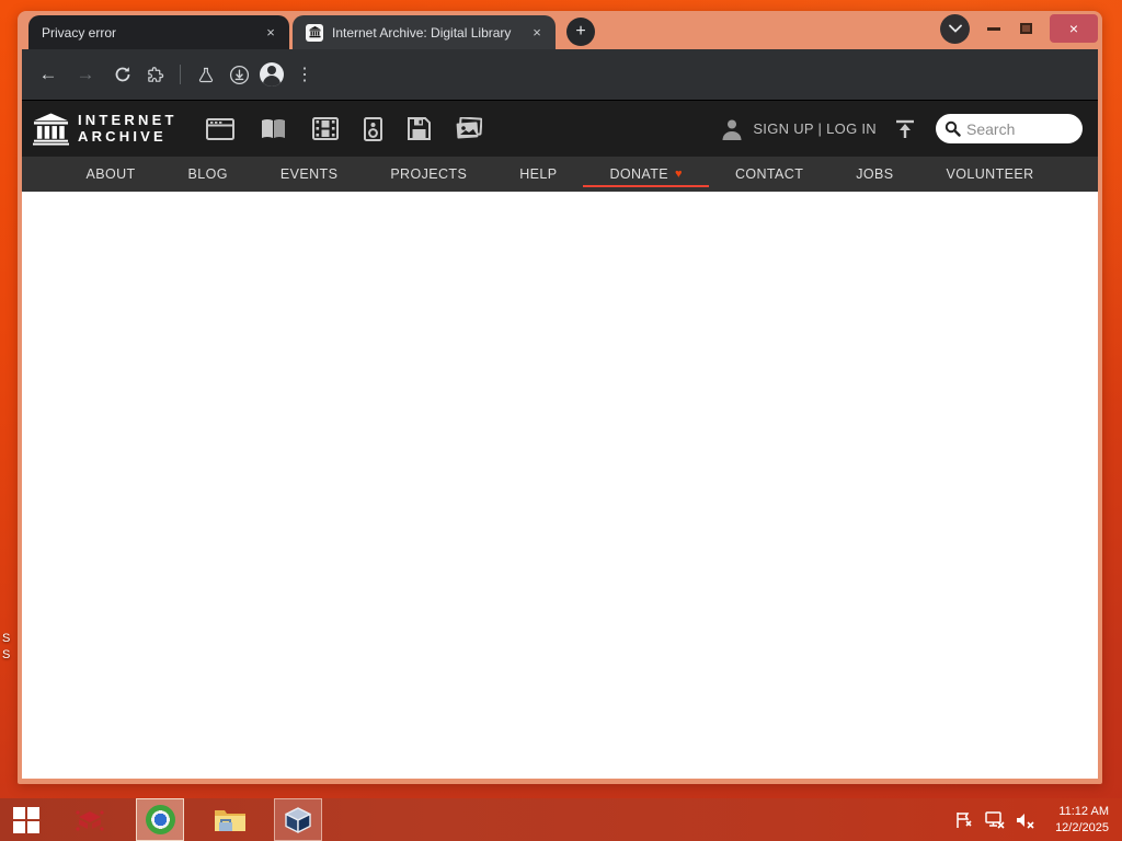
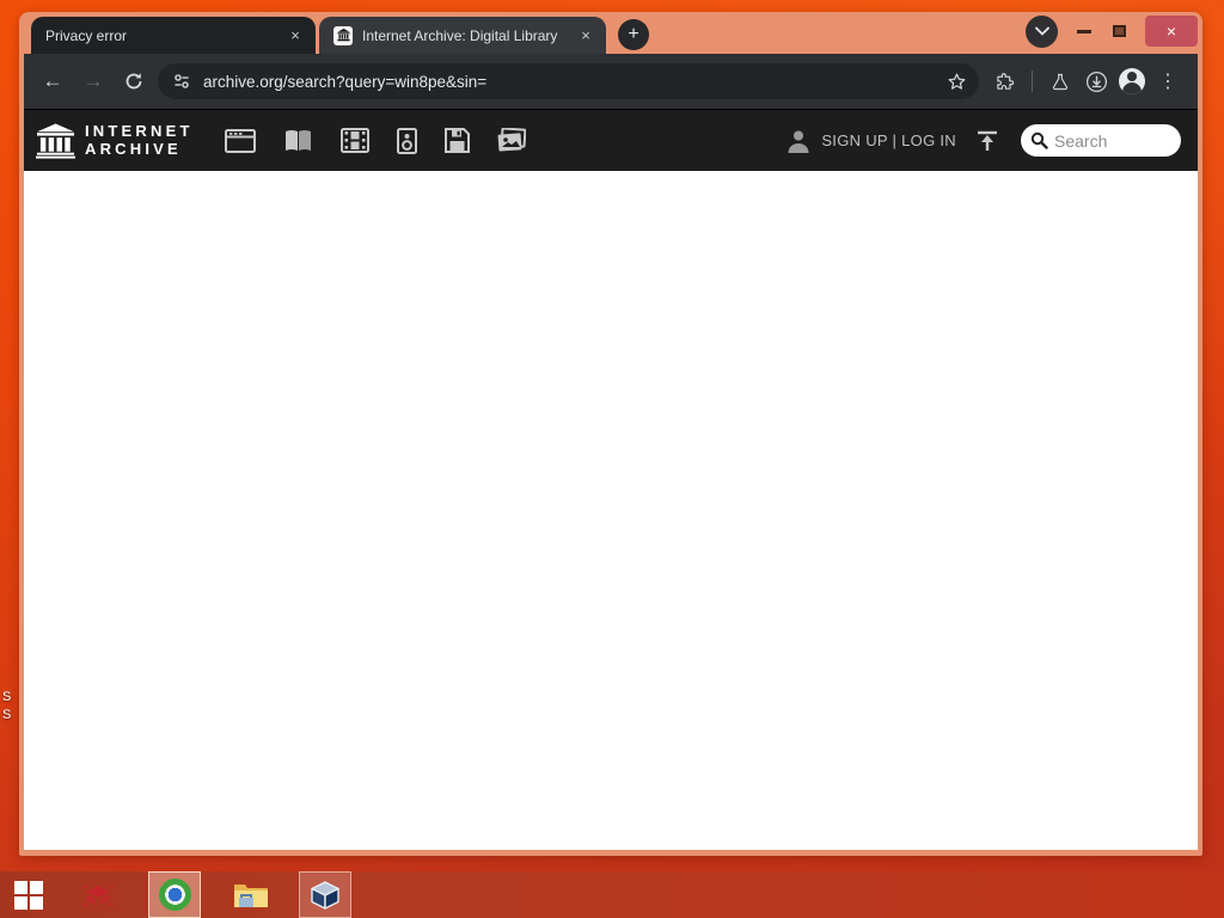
  S
  S
  Privacy error
  ×
  Internet Archive: Digital Library
  ×
  +
  ×
  ←
  →
+ archive.org/search?query=win8pe&sin=
  ⋮
  INTERNET
  ARCHIVE
  SIGN UP | LOG IN
  Search
- ABOUT
- BLOG
- EVENTS
- PROJECTS
- HELP
- DONATE
- ♥
- CONTACT
- JOBS
- VOLUNTEER
- 11:12 AM
- 12/2/2025
